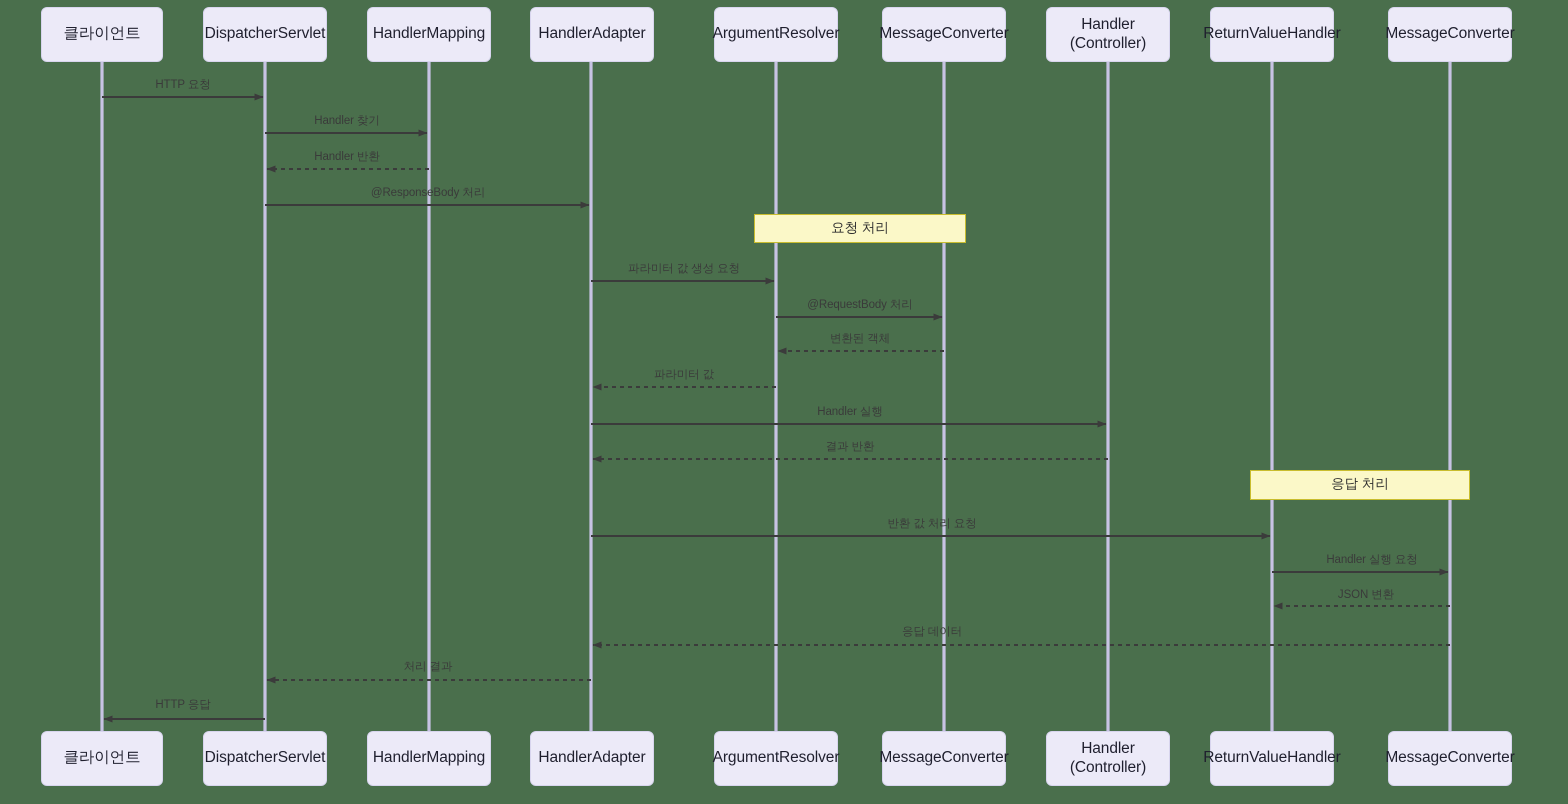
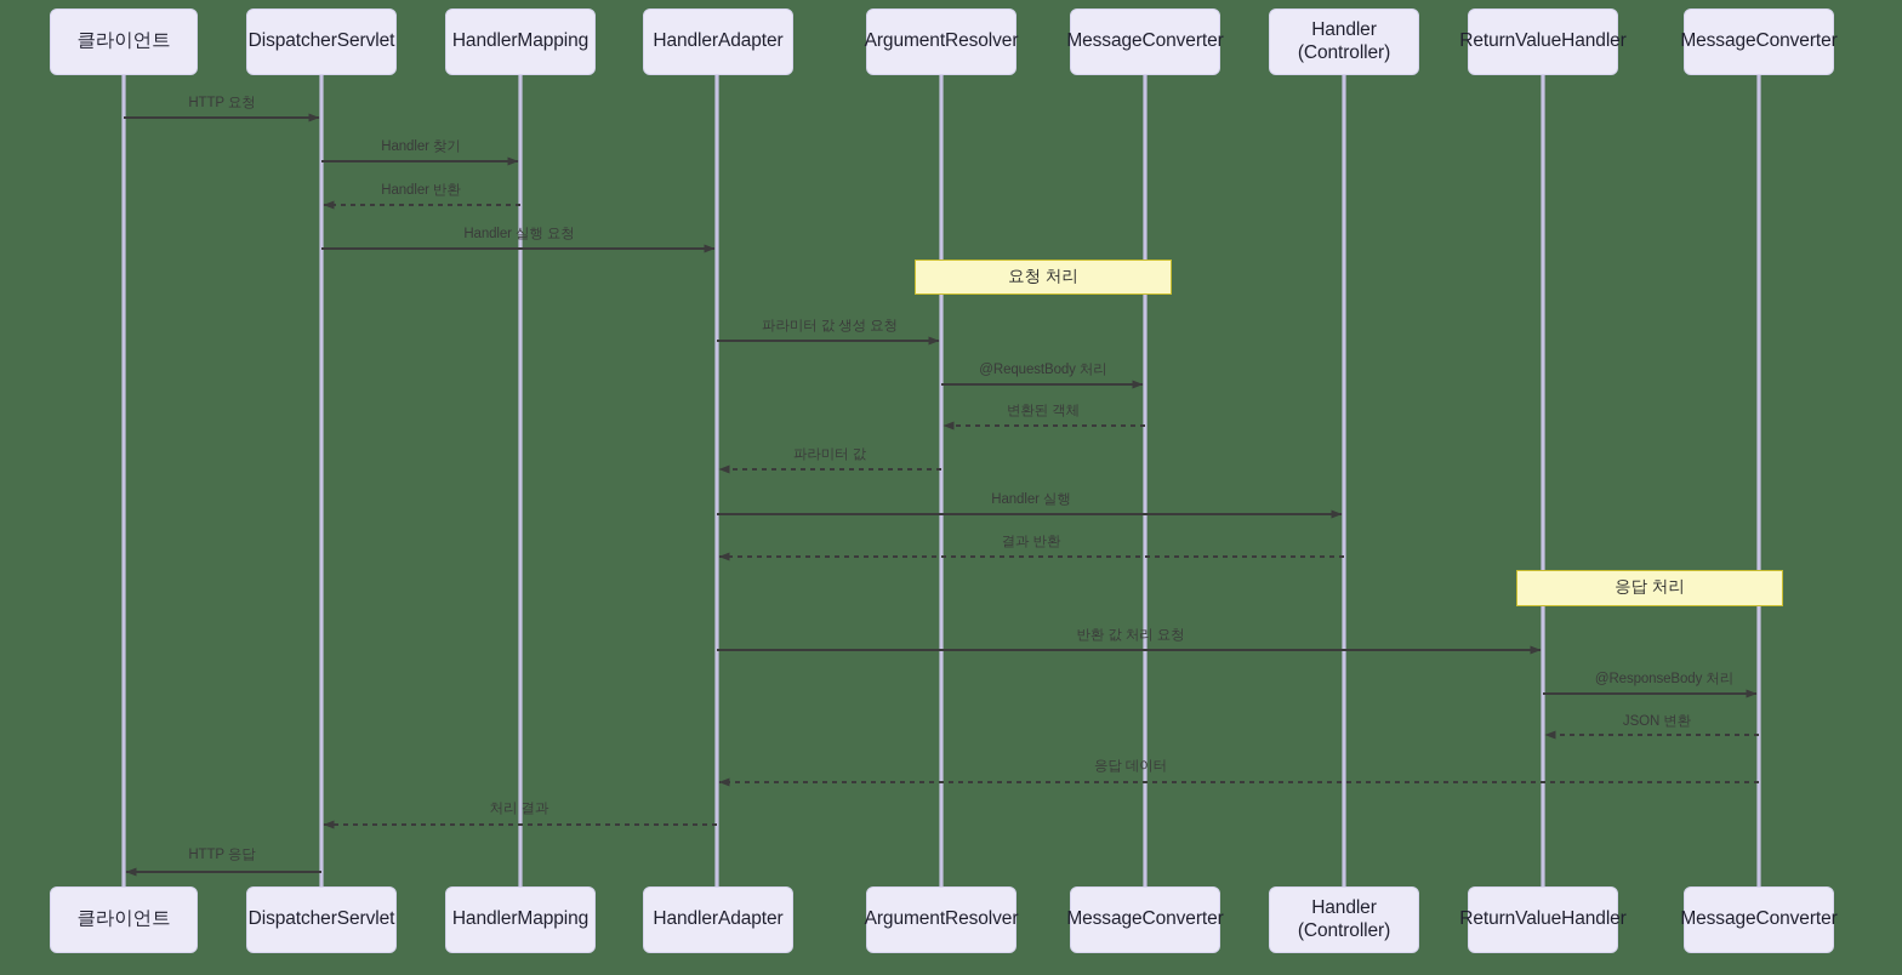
  클라이언트
  DispatcherServlet
  HandlerMapping
  HandlerAdapter
  ArgumentResolver
  MessageConverter
  Handler
  (Controller)
  ReturnValueHandler
  MessageConverter
  클라이언트
  DispatcherServlet
  HandlerMapping
  HandlerAdapter
  ArgumentResolver
  MessageConverter
  Handler
  (Controller)
  ReturnValueHandler
  MessageConverter
  요청 처리
  응답 처리
  HTTP 요청
  Handler 찾기
  Handler 반환
- @ResponseBody 처리
+ Handler 실행 요청
  파라미터 값 생성 요청
  @RequestBody 처리
  변환된 객체
  파라미터 값
  Handler 실행
  결과 반환
  반환 값 처리 요청
- Handler 실행 요청
+ @ResponseBody 처리
  JSON 변환
  응답 데이터
  처리 결과
  HTTP 응답
